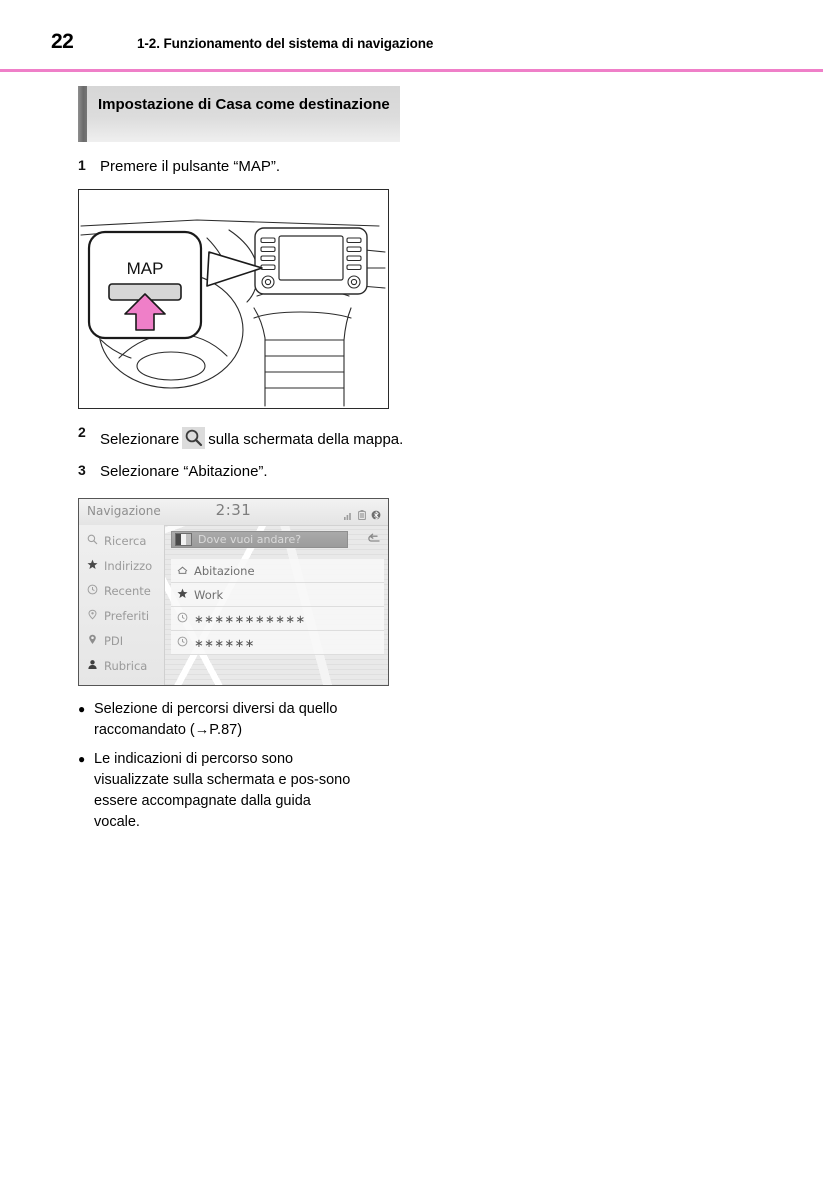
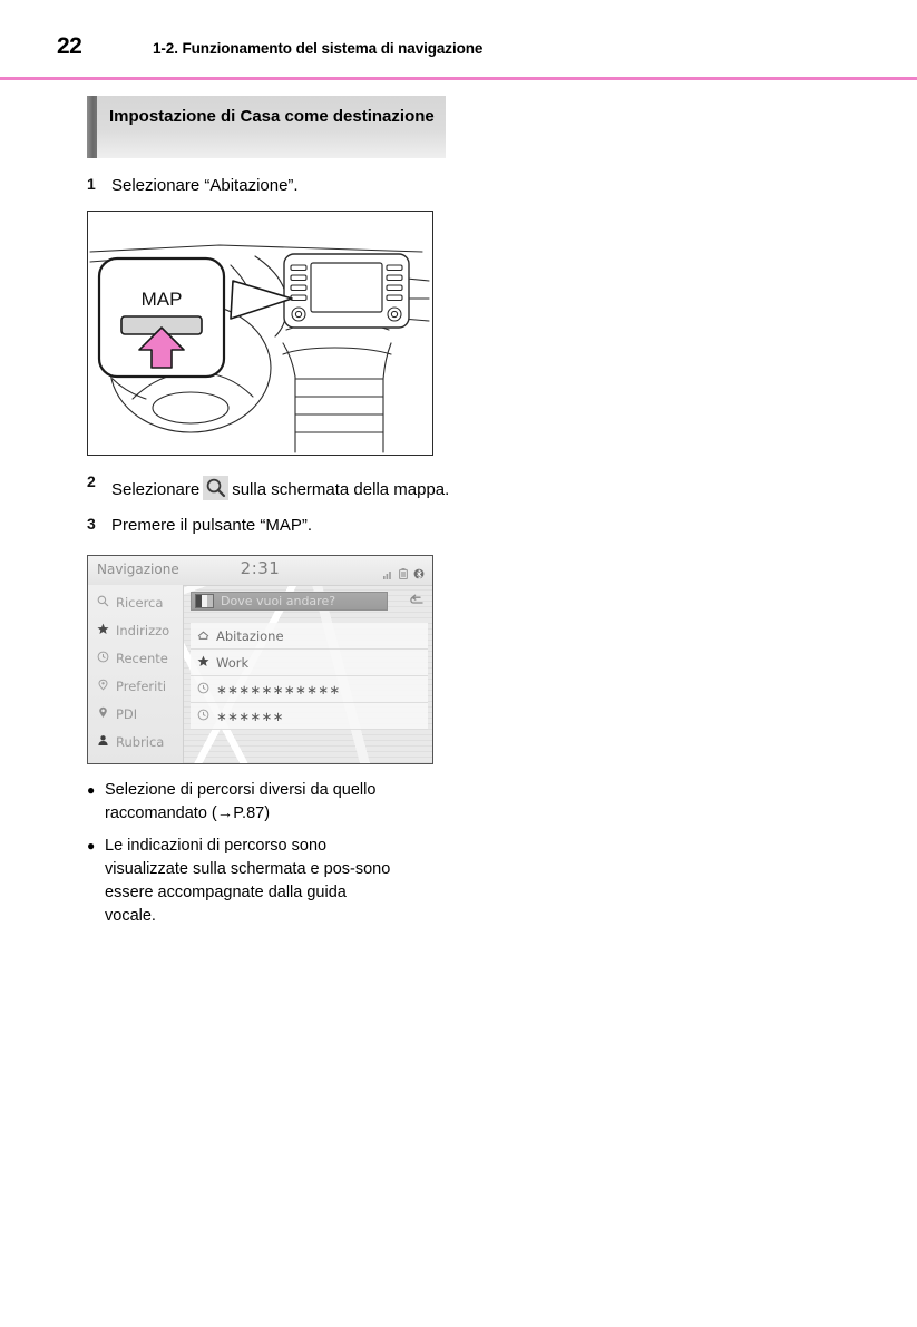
  22
  1-2. Funzionamento del sistema di navigazione
  Impostazione di Casa come destinazione
  1
- Premere il pulsante “MAP”.
+ Selezionare “Abitazione”.
  MAP
  2
  Selezionare sulla schermata della mappa.
  3
- Selezionare “Abitazione”.
+ Premere il pulsante “MAP”.
  Navigazione
  2:31
  Ricerca
  Indirizzo
  Recente
  Preferiti
  PDI
  Rubrica
  Dove vuoi andare?
  Abitazione
  Work
  ∗∗∗∗∗∗∗∗∗∗∗
  ∗∗∗∗∗∗
  ●
  Selezione di percorsi diversi da quello raccomandato (→P.87)
  ●
  Le indicazioni di percorso sono visualizzate sulla schermata e pos-sono essere accompagnate dalla guida vocale.
